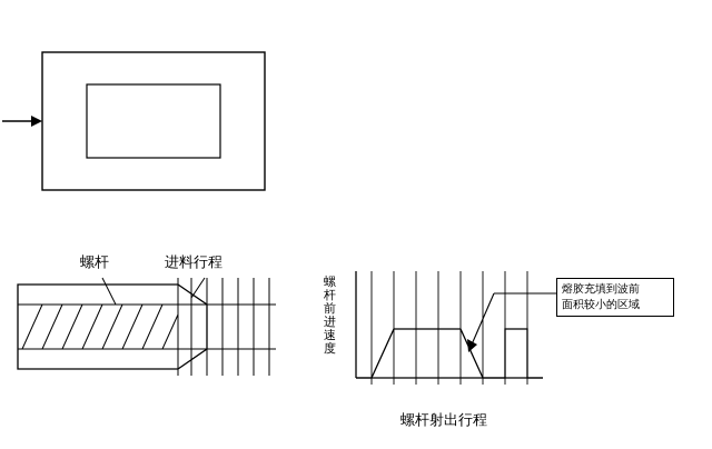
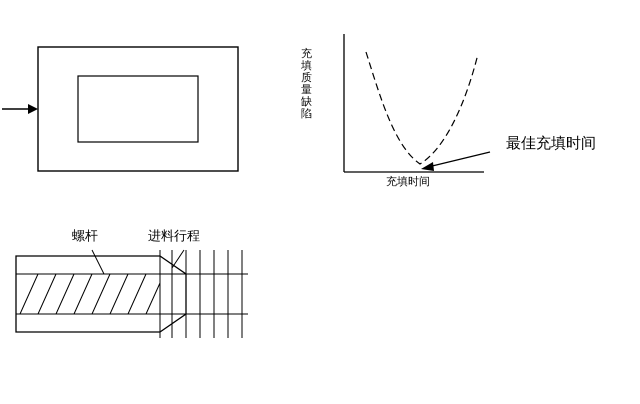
+ 充填质量缺陷
+ 充填时间
+ 最佳充填时间
  螺杆
  进料行程
- 螺杆前进速度
- 螺杆射出行程
- 熔胶充填到波前
- 面积较小的区域
